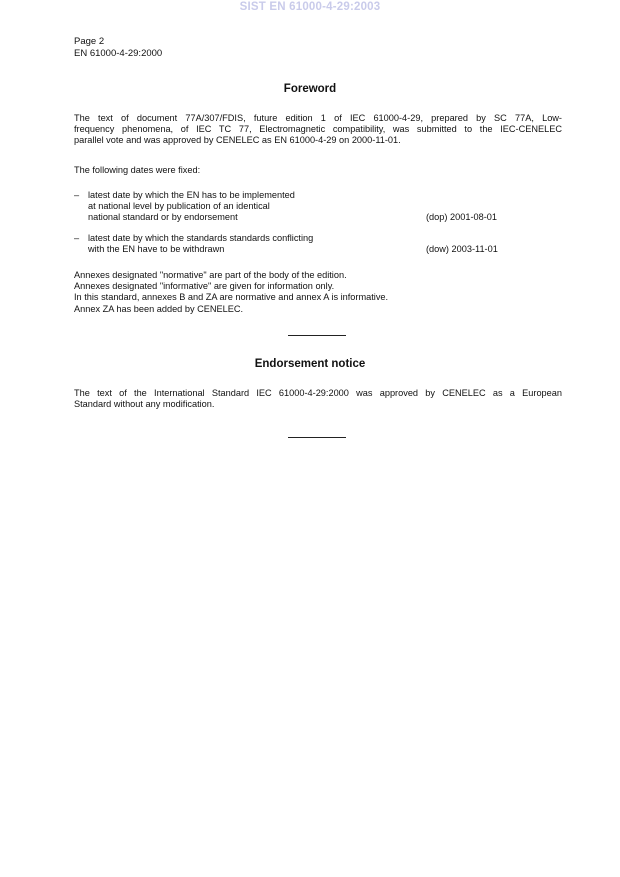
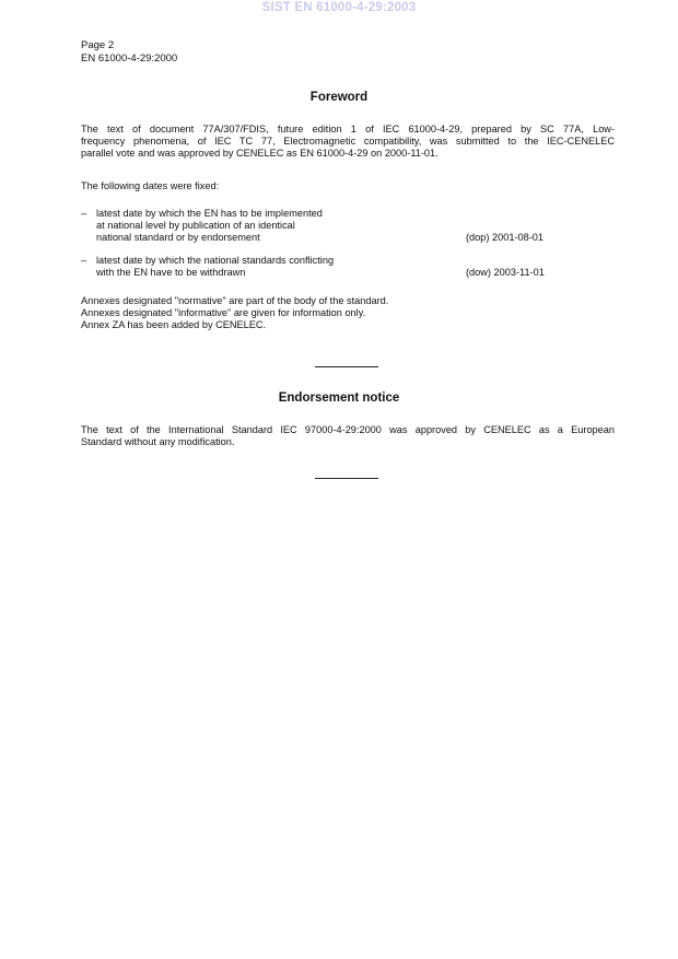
  SIST EN 61000-4-29:2003
  Page 2
  EN 61000-4-29:2000
  Foreword
  The text of document 77A/307/FDIS, future edition 1 of IEC 61000-4-29, prepared by SC 77A, Low-
  frequency phenomena, of IEC TC 77, Electromagnetic compatibility, was submitted to the IEC-CENELEC
  parallel vote and was approved by CENELEC as EN 61000-4-29 on 2000-11-01.
  The following dates were fixed:
  –
  latest date by which the EN has to be implemented
  at national level by publication of an identical
  national standard or by endorsement
  (dop) 2001-08-01
  –
- latest date by which the standards standards conflicting
+ latest date by which the national standards conflicting
  with the EN have to be withdrawn
  (dow) 2003-11-01
- Annexes designated "normative" are part of the body of the edition.
+ Annexes designated "normative" are part of the body of the standard.
  Annexes designated "informative" are given for information only.
- In this standard, annexes B and ZA are normative and annex A is informative.
  Annex ZA has been added by CENELEC.
  Endorsement notice
- The text of the International Standard IEC 61000-4-29:2000 was approved by CENELEC as a European
+ The text of the International Standard IEC 97000-4-29:2000 was approved by CENELEC as a European
  Standard without any modification.
